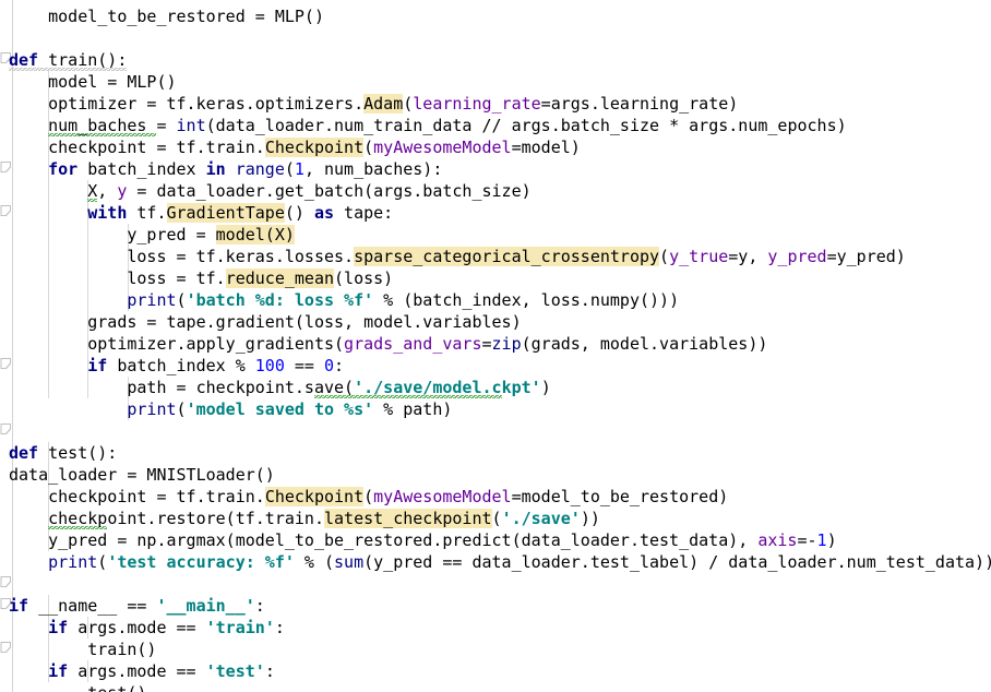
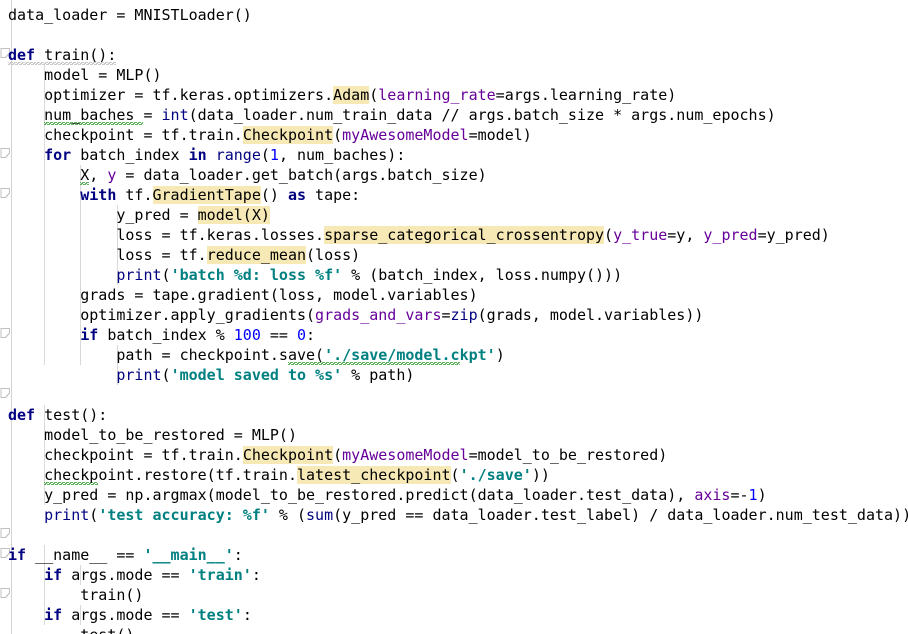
- model_to_be_restored = MLP()
+ data_loader = MNISTLoader()
  def train():
  model = MLP()
  optimizer = tf.keras.optimizers.Adam(learning_rate=args.learning_rate)
  num_baches = int(data_loader.num_train_data // args.batch_size * args.num_epochs)
  checkpoint = tf.train.Checkpoint(myAwesomeModel=model)
  for batch_index in range(1, num_baches):
  X, y = data_loader.get_batch(args.batch_size)
  with tf.GradientTape() as tape:
  y_pred = model(X)
  loss = tf.keras.losses.sparse_categorical_crossentropy(y_true=y, y_pred=y_pred)
  loss = tf.reduce_mean(loss)
  print('batch %d: loss %f' % (batch_index, loss.numpy()))
  grads = tape.gradient(loss, model.variables)
  optimizer.apply_gradients(grads_and_vars=zip(grads, model.variables))
  if batch_index % 100 == 0:
  path = checkpoint.save('./save/model.ckpt')
  print('model saved to %s' % path)
  def test():
- data_loader = MNISTLoader()
+ model_to_be_restored = MLP()
  checkpoint = tf.train.Checkpoint(myAwesomeModel=model_to_be_restored)
  checkpoint.restore(tf.train.latest_checkpoint('./save'))
  y_pred = np.argmax(model_to_be_restored.predict(data_loader.test_data), axis=-1)
  print('test accuracy: %f' % (sum(y_pred == data_loader.test_label) / data_loader.num_test_data))
  if __name__ == '__main__':
  if args.mode == 'train':
  train()
  if args.mode == 'test':
